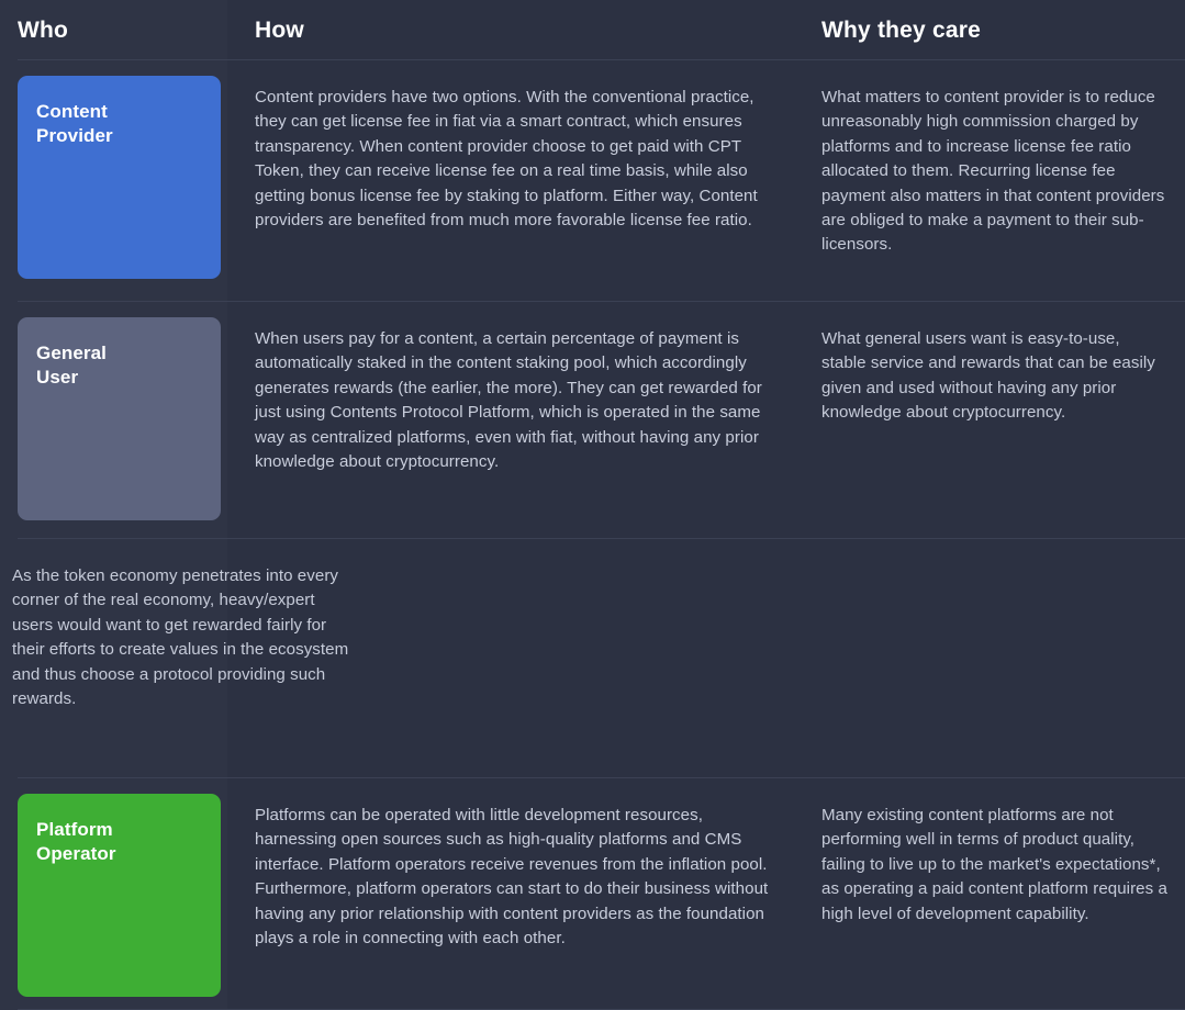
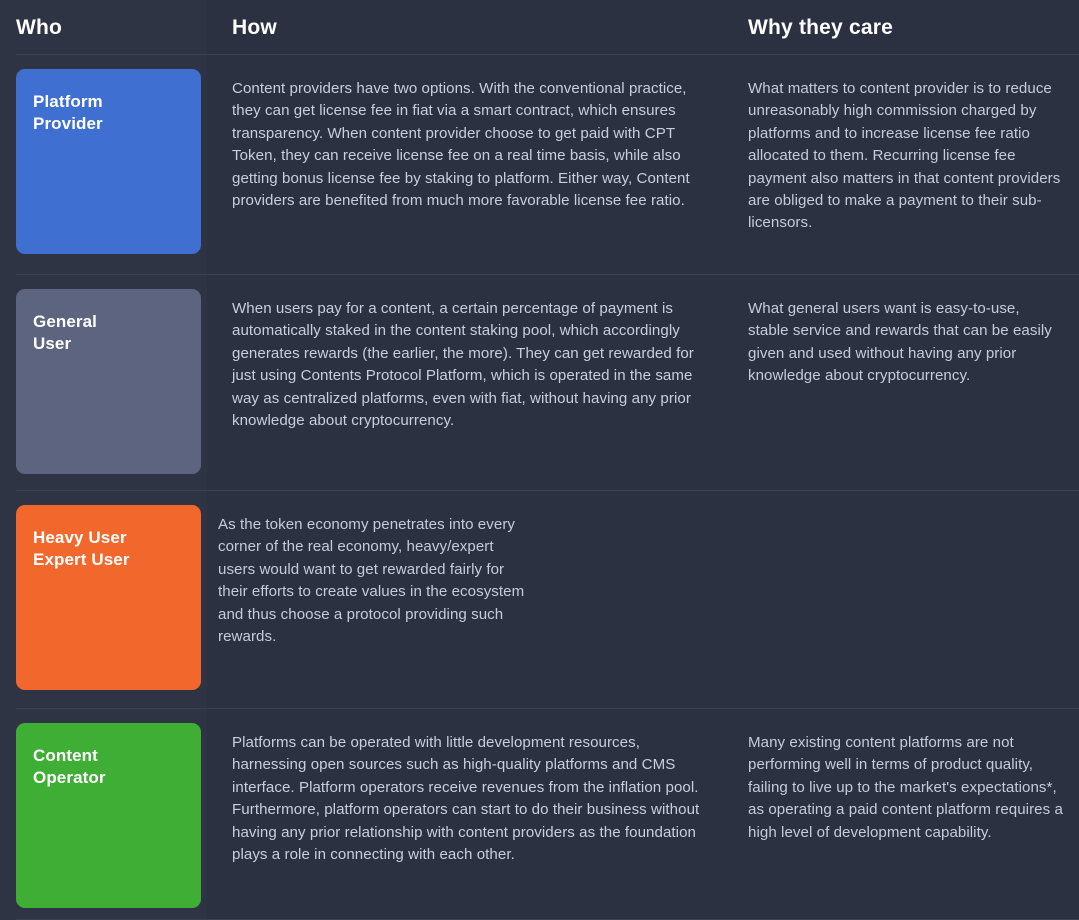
  Who
  How
  Why they care
- Content
+ Platform
  Provider
  Content providers have two options. With the conventional practice, they can get license fee in fiat via a smart contract, which ensures transparency. When content provider choose to get paid with CPT Token, they can receive license fee on a real time basis, while also getting bonus license fee by staking to platform. Either way, Content providers are benefited from much more favorable license fee ratio.
  What matters to content provider is to reduce unreasonably high commission charged by platforms and to increase license fee ratio allocated to them. Recurring license fee payment also matters in that content providers are obliged to make a payment to their sub-licensors.
  General
  User
  When users pay for a content, a certain percentage of payment is automatically staked in the content staking pool, which accordingly generates rewards (the earlier, the more). They can get rewarded for just using Contents Protocol Platform, which is operated in the same way as centralized platforms, even with fiat, without having any prior knowledge about cryptocurrency.
  What general users want is easy-to-use, stable service and rewards that can be easily given and used without having any prior knowledge about cryptocurrency.
+ Heavy User
+ Expert User
  As the token economy penetrates into every corner of the real economy, heavy/expert users would want to get rewarded fairly for their efforts to create values in the ecosystem and thus choose a protocol providing such rewards.
- Platform
+ Content
  Operator
  Platforms can be operated with little development resources, harnessing open sources such as high-quality platforms and CMS interface. Platform operators receive revenues from the inflation pool. Furthermore, platform operators can start to do their business without having any prior relationship with content providers as the foundation plays a role in connecting with each other.
  Many existing content platforms are not performing well in terms of product quality, failing to live up to the market's expectations*, as operating a paid content platform requires a high level of development capability.
